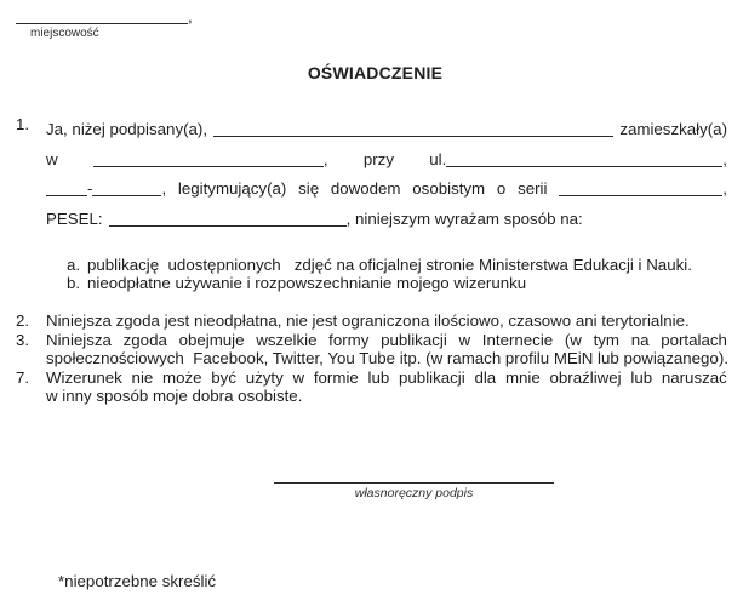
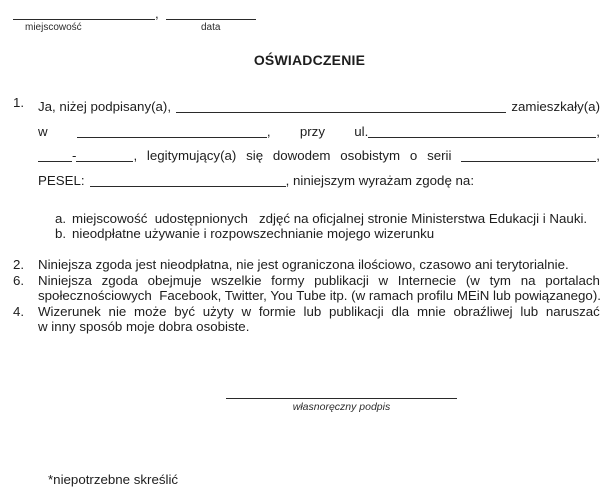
  ,
  miejscowość
+ data
  OŚWIADCZENIE
  1.
  Ja, niżej podpisany(a),
  zamieszkały(a)
  w
  ,
  przy
  ul.
  ,
  -
  ,
  legitymujący(a)
  się
  dowodem
  osobistym
  o
  serii
  ,
  PESEL:
- , niniejszym wyrażam sposób na:
+ , niniejszym wyrażam zgodę na:
  a.
- publikację udostępnionych zdjęć na oficjalnej stronie Ministerstwa Edukacji i Nauki.
+ miejscowość udostępnionych zdjęć na oficjalnej stronie Ministerstwa Edukacji i Nauki.
  b.
  nieodpłatne używanie i rozpowszechnianie mojego wizerunku
  2.
  Niniejsza zgoda jest nieodpłatna, nie jest ograniczona ilościowo, czasowo ani terytorialnie.
- 3.
+ 6.
  Niniejsza
  zgoda
  obejmuje
  wszelkie
  formy
  publikacji
  w
  Internecie
  (w
  tym
  na
  portalach
  społecznościowych Facebook, Twitter, You Tube itp. (w ramach profilu MEiN lub powiązanego).
- 7.
+ 4.
  Wizerunek
  nie
  może
  być
  użyty
  w
  formie
  lub
  publikacji
  dla
  mnie
  obraźliwej
  lub
  naruszać
  w inny sposób moje dobra osobiste.
  własnoręczny podpis
  *niepotrzebne skreślić
